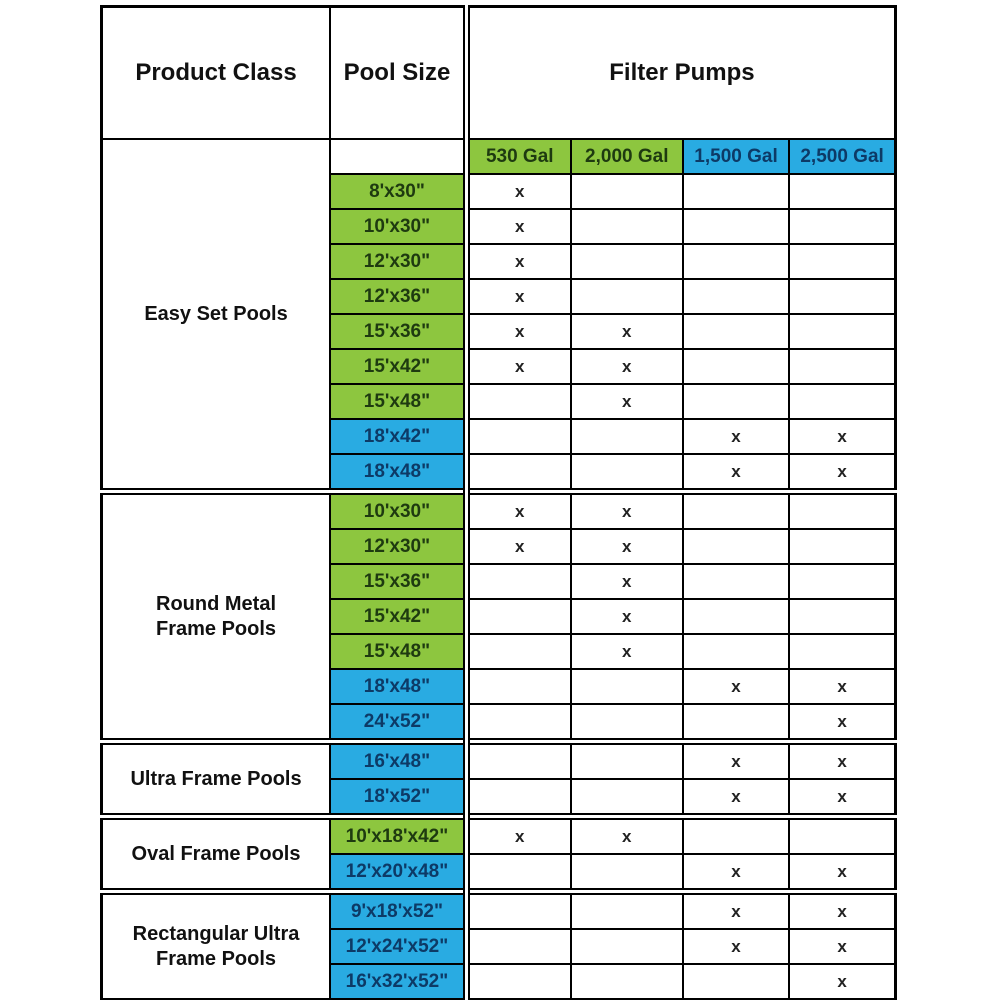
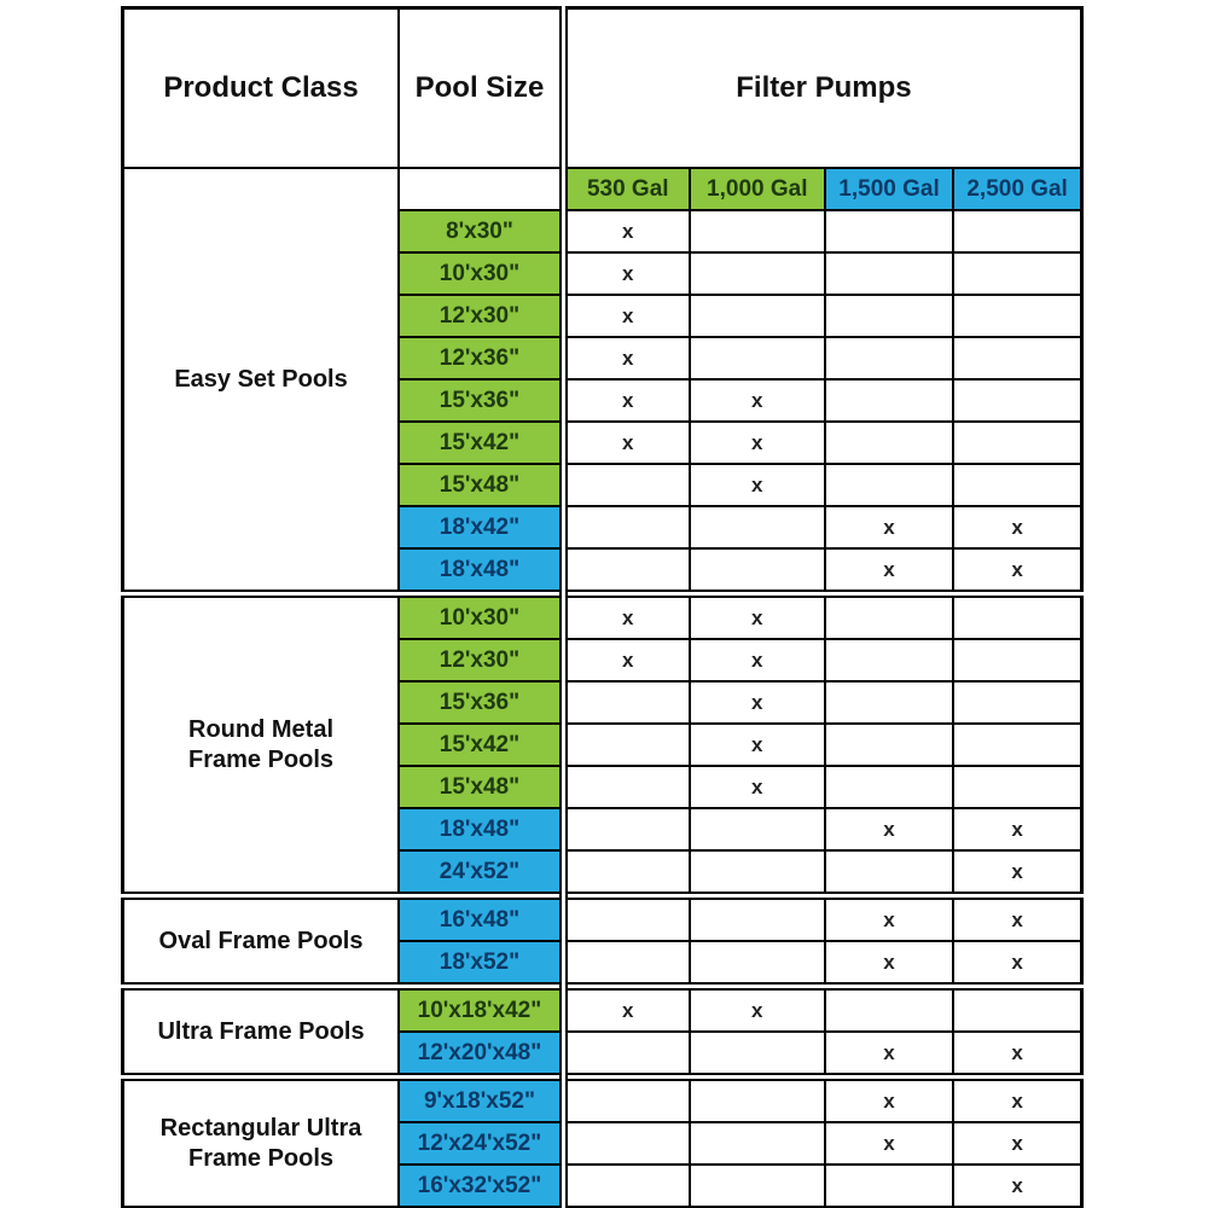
  Product Class	Pool Size	Filter Pumps
- Easy Set Pools		530 Gal	2,000 Gal	1,500 Gal	2,500 Gal
+ Easy Set Pools		530 Gal	1,000 Gal	1,500 Gal	2,500 Gal
  8'x30"	x
  10'x30"	x
  12'x30"	x
  12'x36"	x
  15'x36"	x	x
  15'x42"	x	x
  15'x48"		x
  18'x42"			x	x
  18'x48"			x	x
  Round MetalFrame Pools	10'x30"	x	x
  12'x30"	x	x
  15'x36"		x
  15'x42"		x
  15'x48"		x
  18'x48"			x	x
  24'x52"				x
- Ultra Frame Pools	16'x48"			x	x
+ Oval Frame Pools	16'x48"			x	x
  18'x52"			x	x
- Oval Frame Pools	10'x18'x42"	x	x
+ Ultra Frame Pools	10'x18'x42"	x	x
  12'x20'x48"			x	x
  Rectangular UltraFrame Pools	9'x18'x52"			x	x
  12'x24'x52"			x	x
  16'x32'x52"				x
